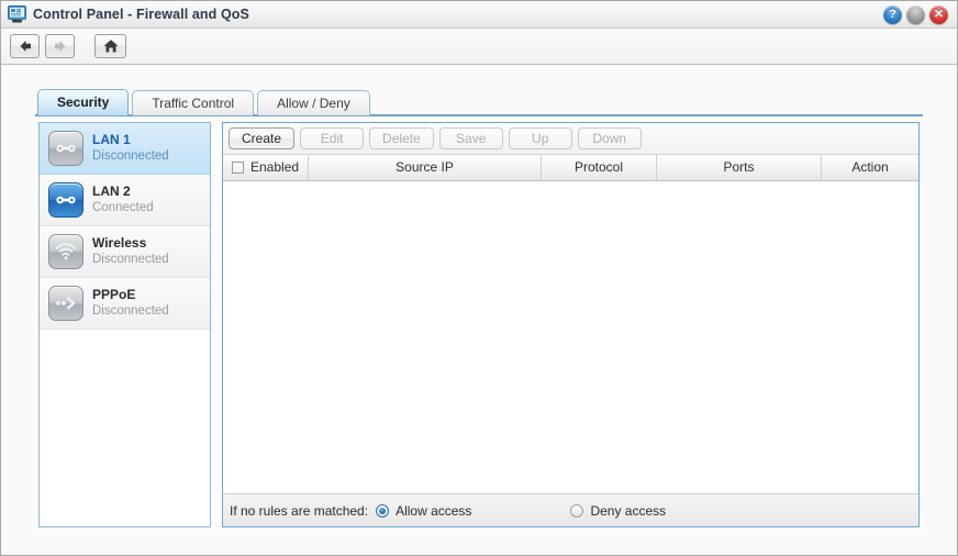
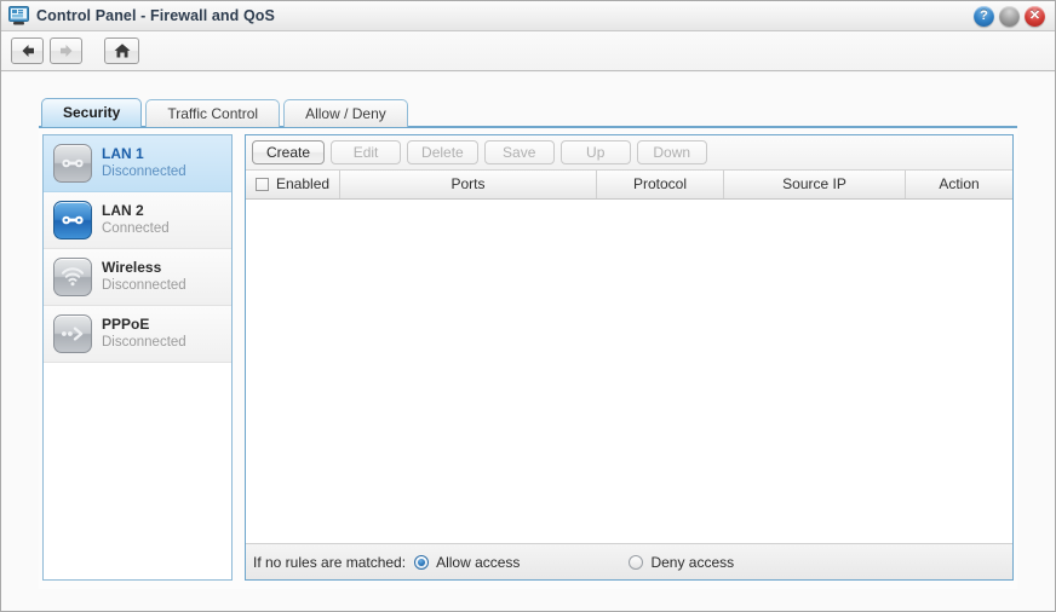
  Control Panel - Firewall and QoS
  ?
  ✕
  Security
  Traffic Control
  Allow / Deny
  LAN 1
  Disconnected
  LAN 2
  Connected
  Wireless
  Disconnected
  PPPoE
  Disconnected
  Create
  Edit
  Delete
  Save
  Up
  Down
  Enabled
- Source IP
+ Ports
  Protocol
- Ports
+ Source IP
  Action
  If no rules are matched:
  Allow access
  Deny access
